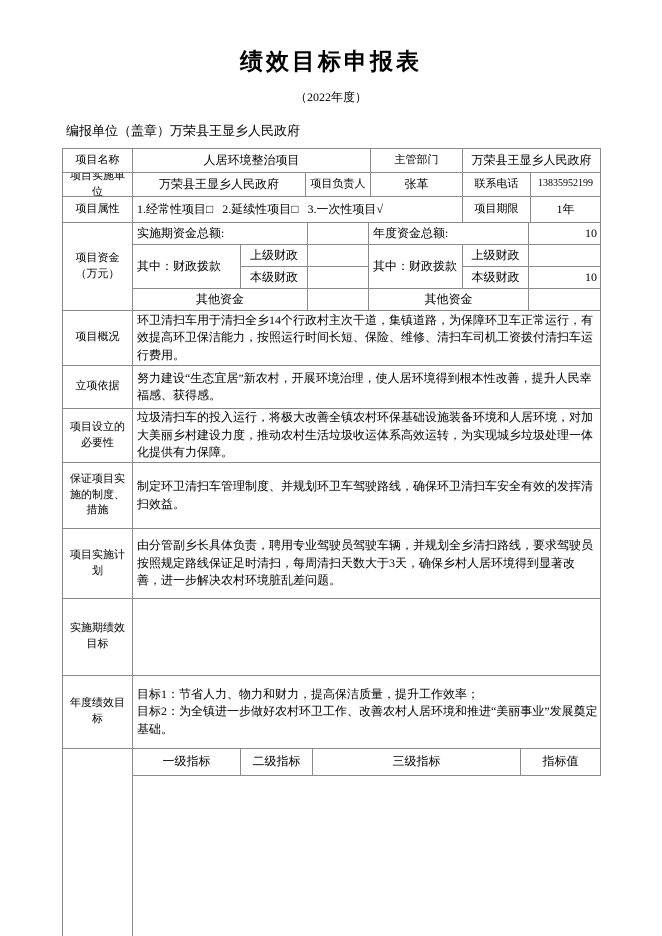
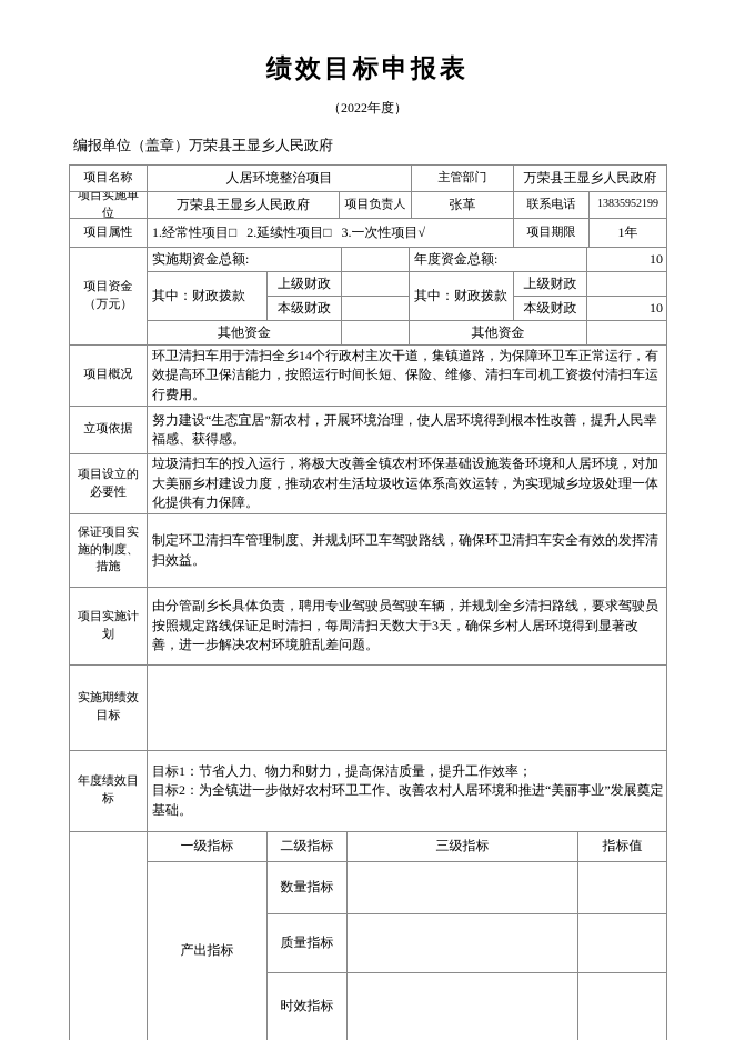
  绩效目标申报表
  （2022年度）
  编报单位（盖章）万荣县王显乡人民政府
  项目名称
  人居环境整治项目
  主管部门
  万荣县王显乡人民政府
  项目实施单位
  万荣县王显乡人民政府
  项目负责人
  张革
  联系电话
  13835952199
  项目属性
  1.经常性项目□ 2.延续性项目□ 3.一次性项目√
  项目期限
  1年
  项目资金
  （万元）
  实施期资金总额:
  年度资金总额:
  10
  其中：财政拨款
  上级财政
  本级财政
  其中：财政拨款
  上级财政
  本级财政
  10
  其他资金
  其他资金
  项目概况
  环卫清扫车用于清扫全乡14个行政村主次干道，集镇道路，为保障环卫车正常运行，有效提高环卫保洁能力，按照运行时间长短、保险、维修、清扫车司机工资拨付清扫车运行费用。
  立项依据
  努力建设“生态宜居”新农村，开展环境治理，使人居环境得到根本性改善，提升人民幸福感、获得感。
  项目设立的必要性
  垃圾清扫车的投入运行，将极大改善全镇农村环保基础设施装备环境和人居环境，对加大美丽乡村建设力度，推动农村生活垃圾收运体系高效运转，为实现城乡垃圾处理一体化提供有力保障。
  保证项目实施的制度、措施
  制定环卫清扫车管理制度、并规划环卫车驾驶路线，确保环卫清扫车安全有效的发挥清扫效益。
  项目实施计划
  由分管副乡长具体负责，聘用专业驾驶员驾驶车辆，并规划全乡清扫路线，要求驾驶员按照规定路线保证足时清扫，每周清扫天数大于3天，确保乡村人居环境得到显著改善，进一步解决农村环境脏乱差问题。
  实施期绩效目标
  年度绩效目标
  目标1：节省人力、物力和财力，提高保洁质量，提升工作效率；
  目标2：为全镇进一步做好农村环卫工作、改善农村人居环境和推进“美丽事业”发展奠定基础。
  一级指标
  二级指标
  三级指标
  指标值
+ 产出指标
+ 数量指标
+ 质量指标
+ 时效指标
